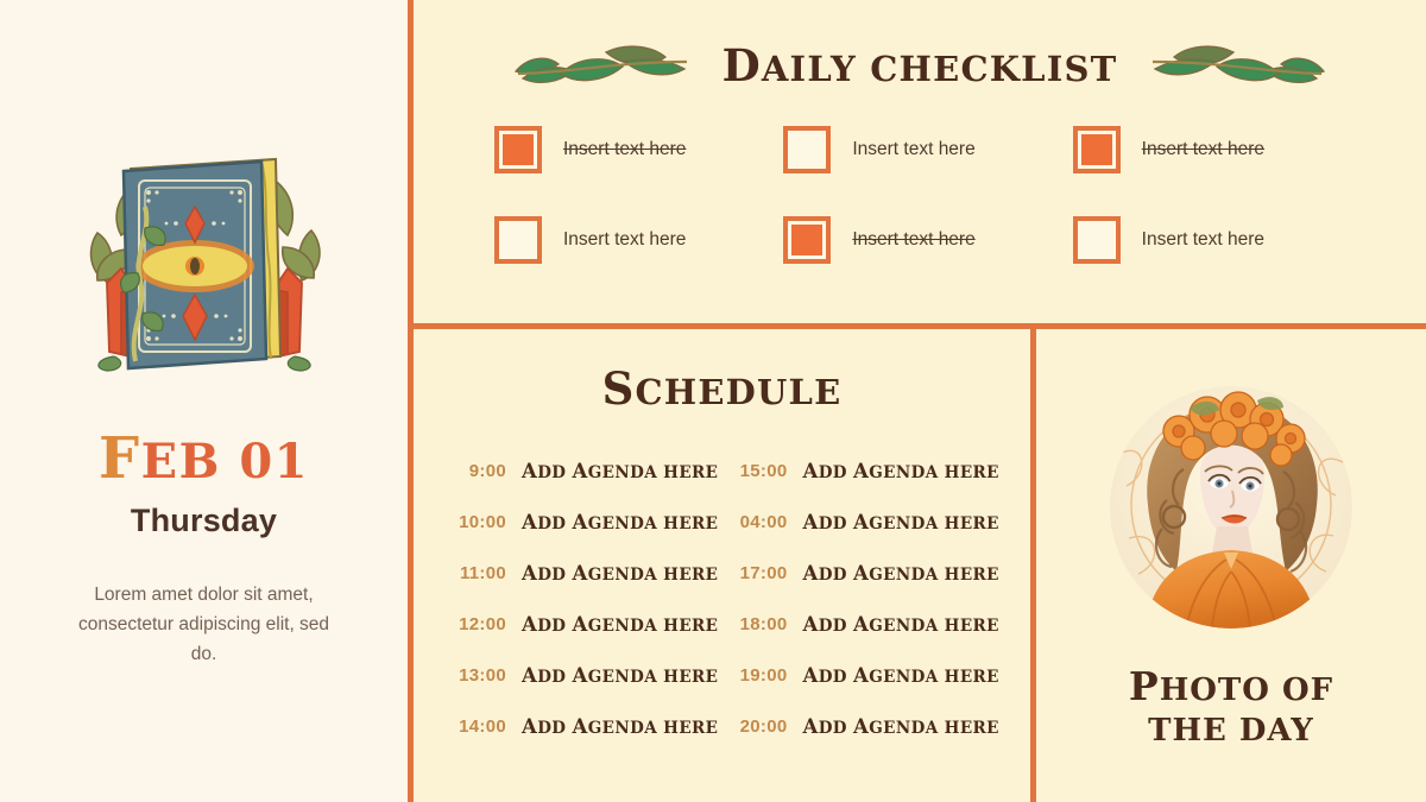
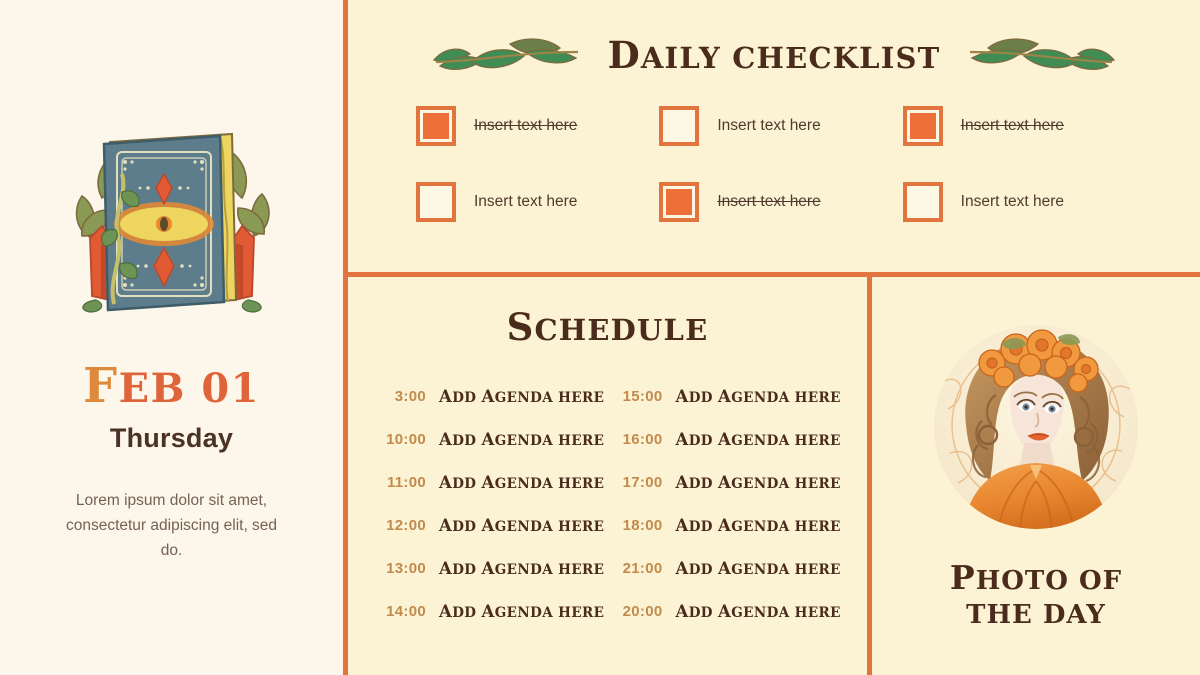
  FEB 01
  Thursday
- Lorem amet dolor sit amet, consectetur adipiscing elit, sed do.
+ Lorem ipsum dolor sit amet, consectetur adipiscing elit, sed do.
  DAILY CHECKLIST
  Insert text here
  Insert text here
  Insert text here
  Insert text here
  Insert text here
  Insert text here
  SCHEDULE
- 9:00
+ 3:00
  ADD AGENDA HERE
  15:00
  ADD AGENDA HERE
  10:00
  ADD AGENDA HERE
- 04:00
+ 16:00
  ADD AGENDA HERE
  11:00
  ADD AGENDA HERE
  17:00
  ADD AGENDA HERE
  12:00
  ADD AGENDA HERE
  18:00
  ADD AGENDA HERE
  13:00
  ADD AGENDA HERE
- 19:00
+ 21:00
  ADD AGENDA HERE
  14:00
  ADD AGENDA HERE
  20:00
  ADD AGENDA HERE
  PHOTO OF
  THE DAY
